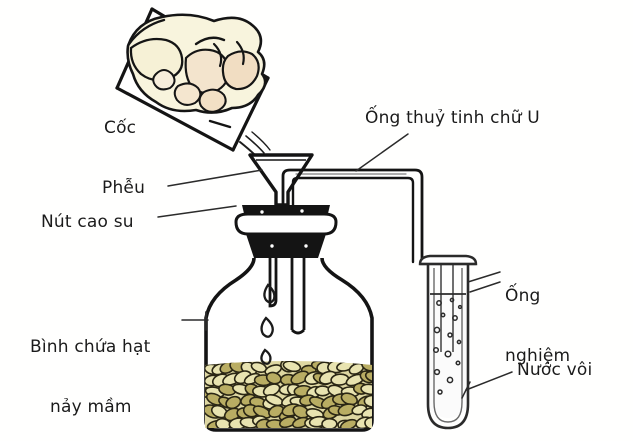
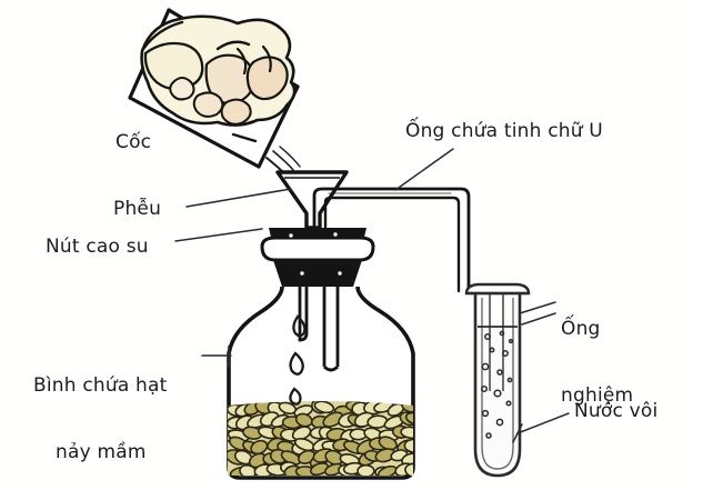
  Cốc
  Phễu
  Nút cao su
  Bình chứa hạt
  nảy mầm
- Ống thuỷ tinh chữ U
+ Ống chứa tinh chữ U
  Ống
  nghiệm
  Nước vôi
